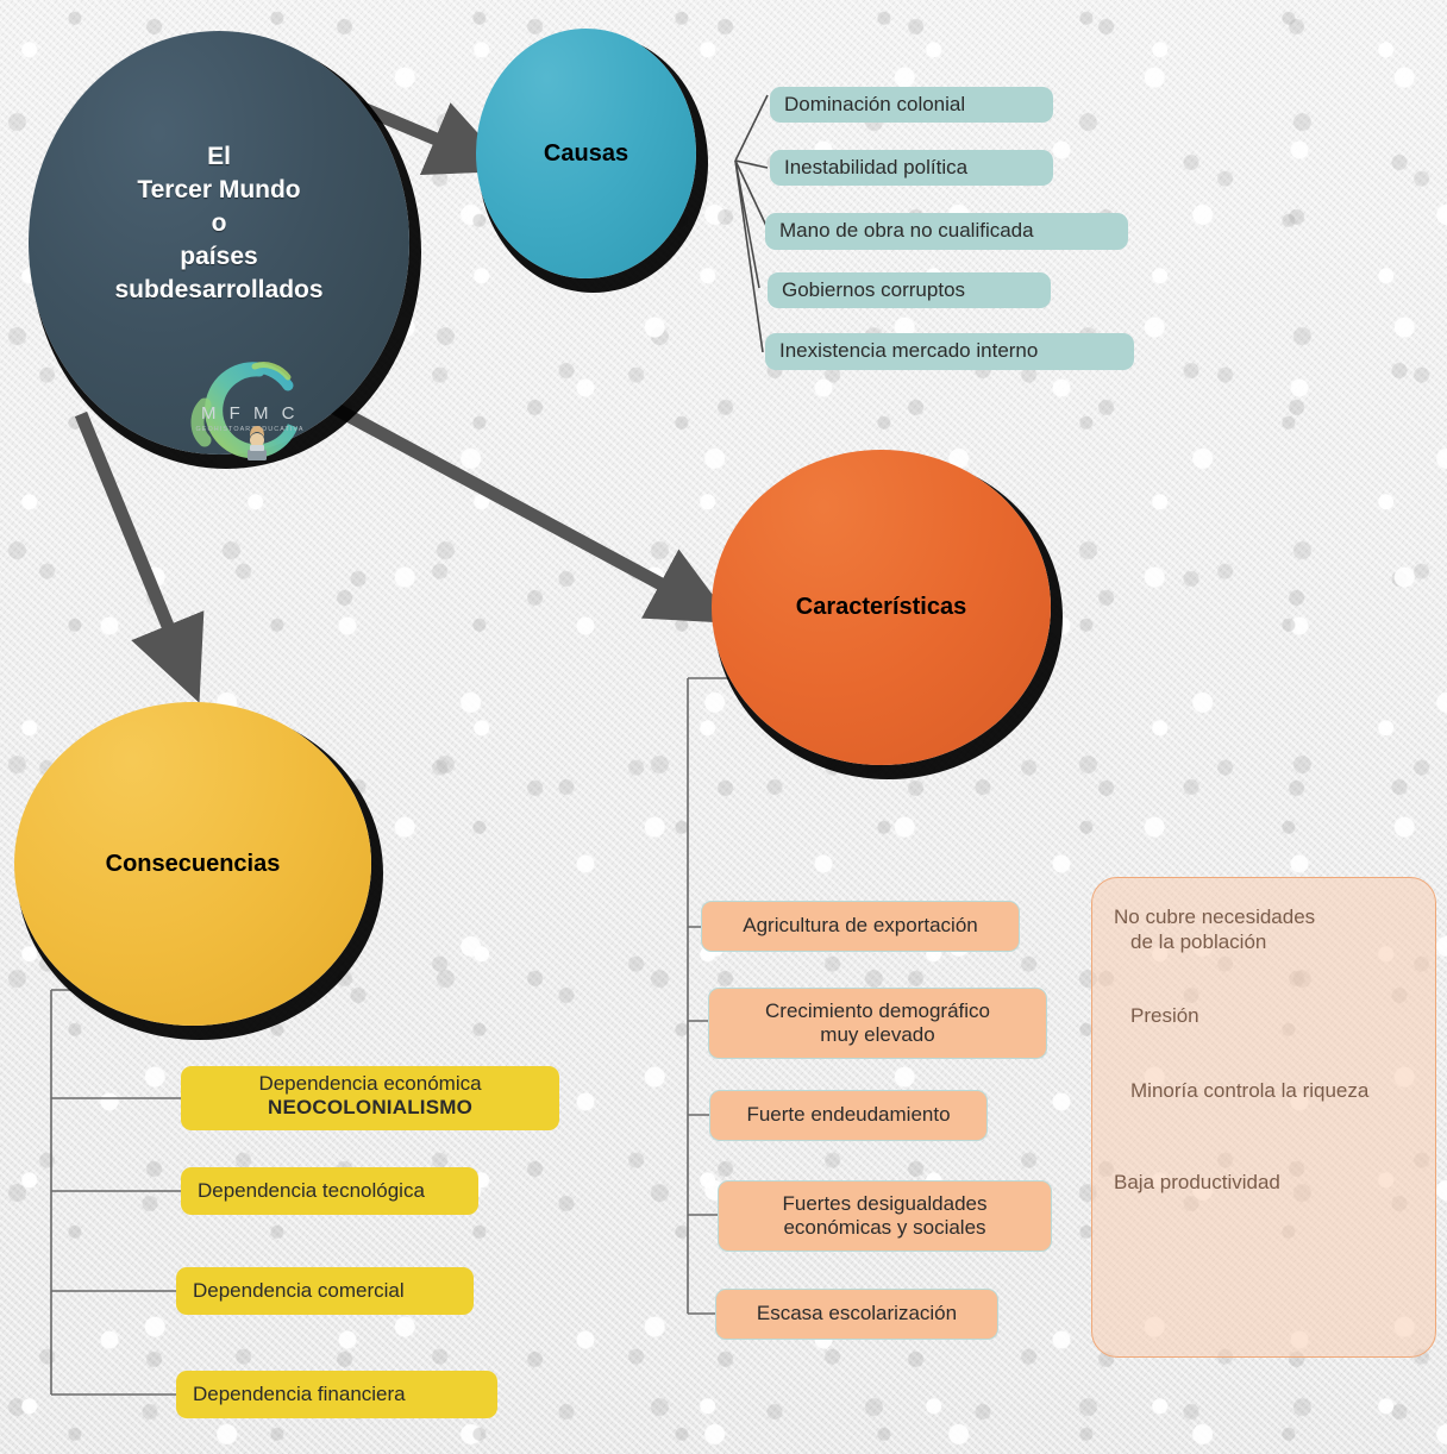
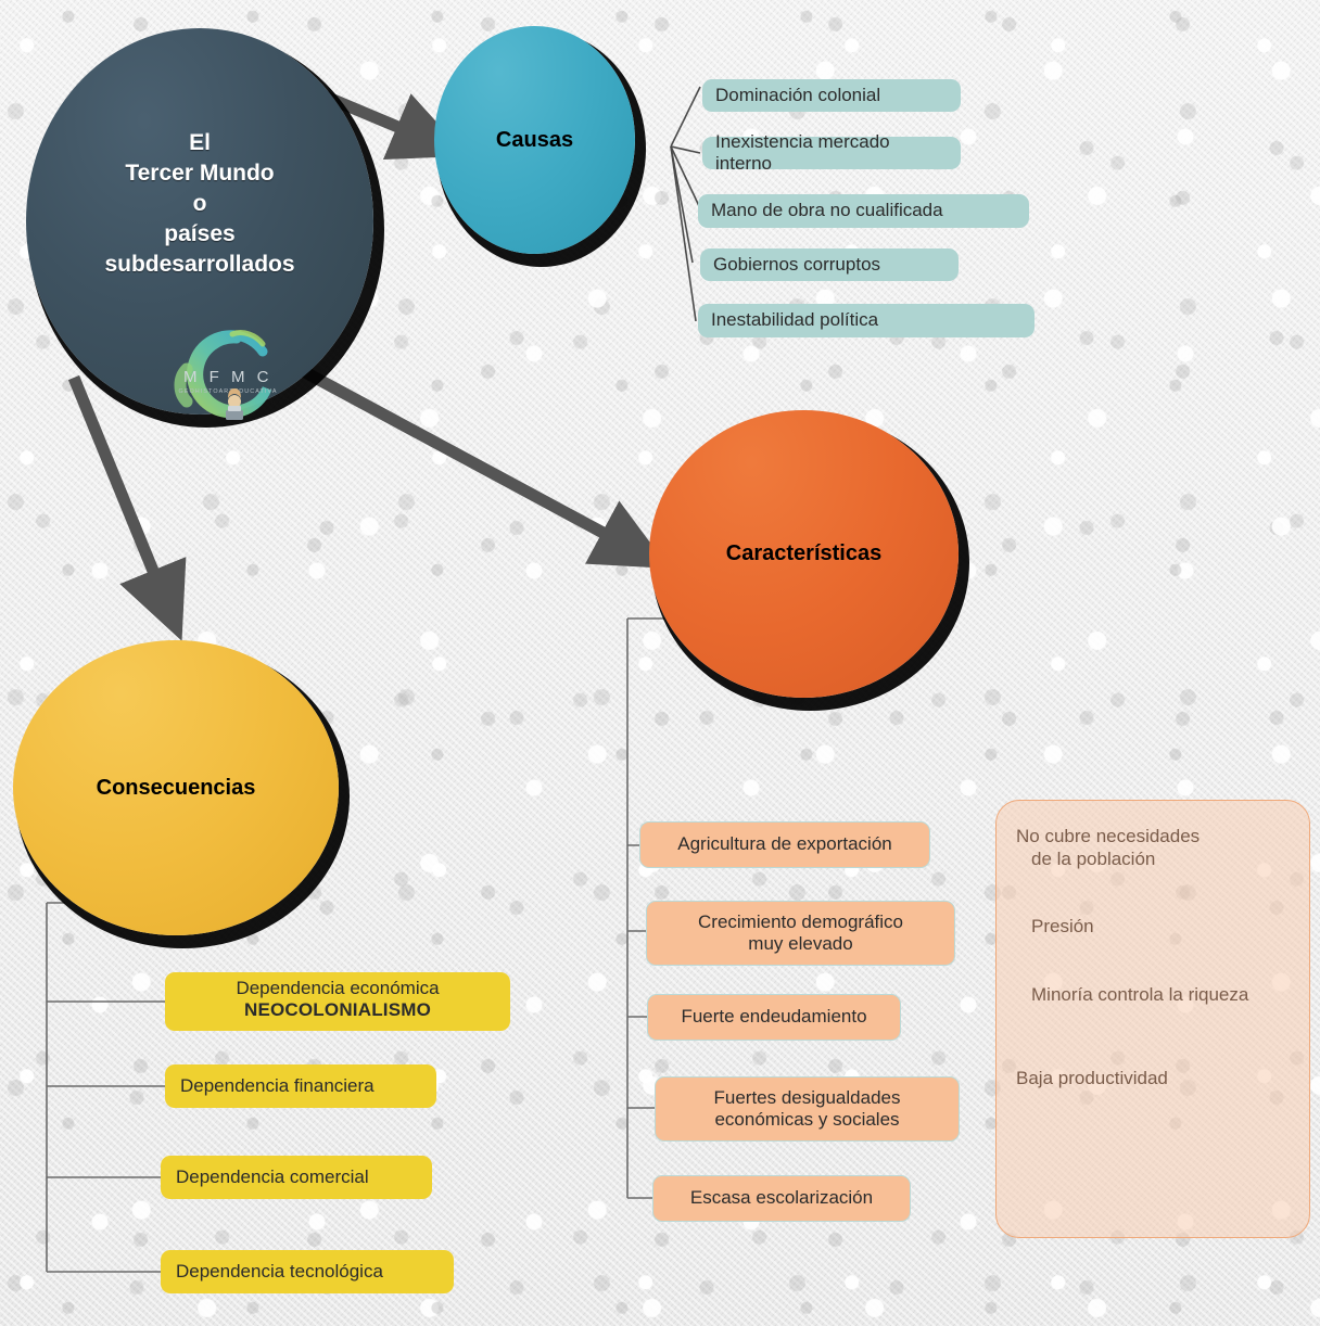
  El
  Tercer Mundo
  o
  países
  subdesarrollados
  M F M C
  Causas
  Dominación colonial
- Inestabilidad política
+ Inexistencia mercado interno
  Mano de obra no cualificada
  Gobiernos corruptos
- Inexistencia mercado interno
+ Inestabilidad política
  Características
  Agricultura de exportación
  Crecimiento demográfico
  muy elevado
  Fuerte endeudamiento
  Fuertes desigualdades
  económicas y sociales
  Escasa escolarización
  No cubre necesidades
  de la población
  Presión
  Minoría controla la riqueza
  Baja productividad
  Consecuencias
  Dependencia económica
  NEOCOLONIALISMO
- Dependencia tecnológica
+ Dependencia financiera
  Dependencia comercial
- Dependencia financiera
+ Dependencia tecnológica
